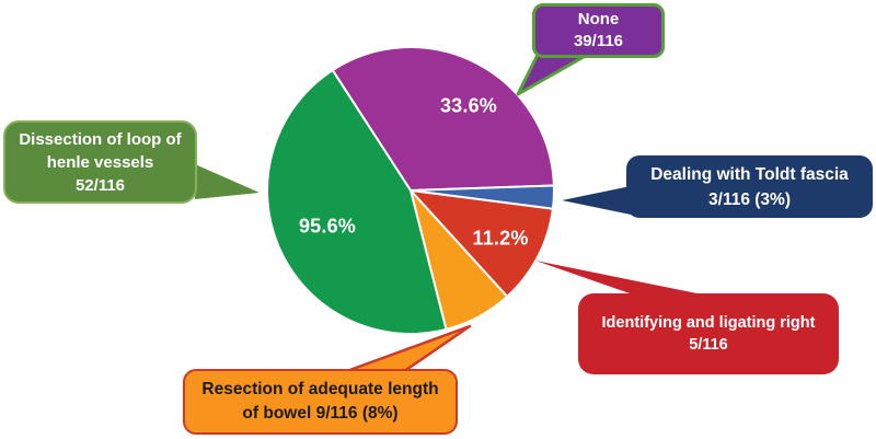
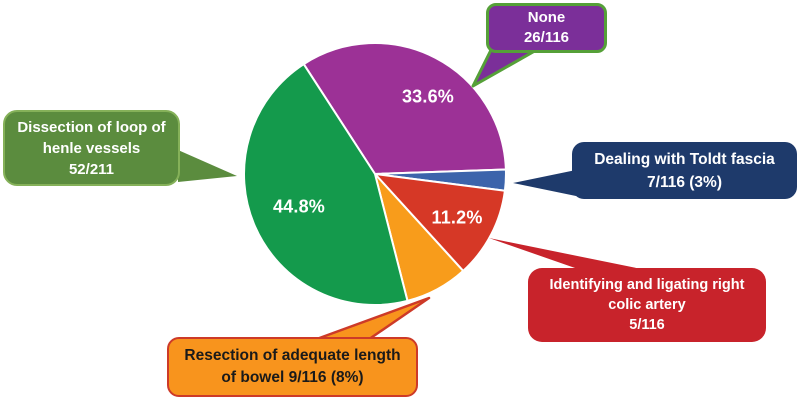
  33.6%
- 95.6%
+ 44.8%
  11.2%
  None
- 39/116
+ 26/116
  Dissection of loop of
  henle vessels
- 52/116
+ 52/211
  Dealing with Toldt fascia
- 3/116 (3%)
+ 7/116 (3%)
  Identifying and ligating right
+ colic artery
  5/116
  Resection of adequate length
  of bowel 9/116 (8%)
